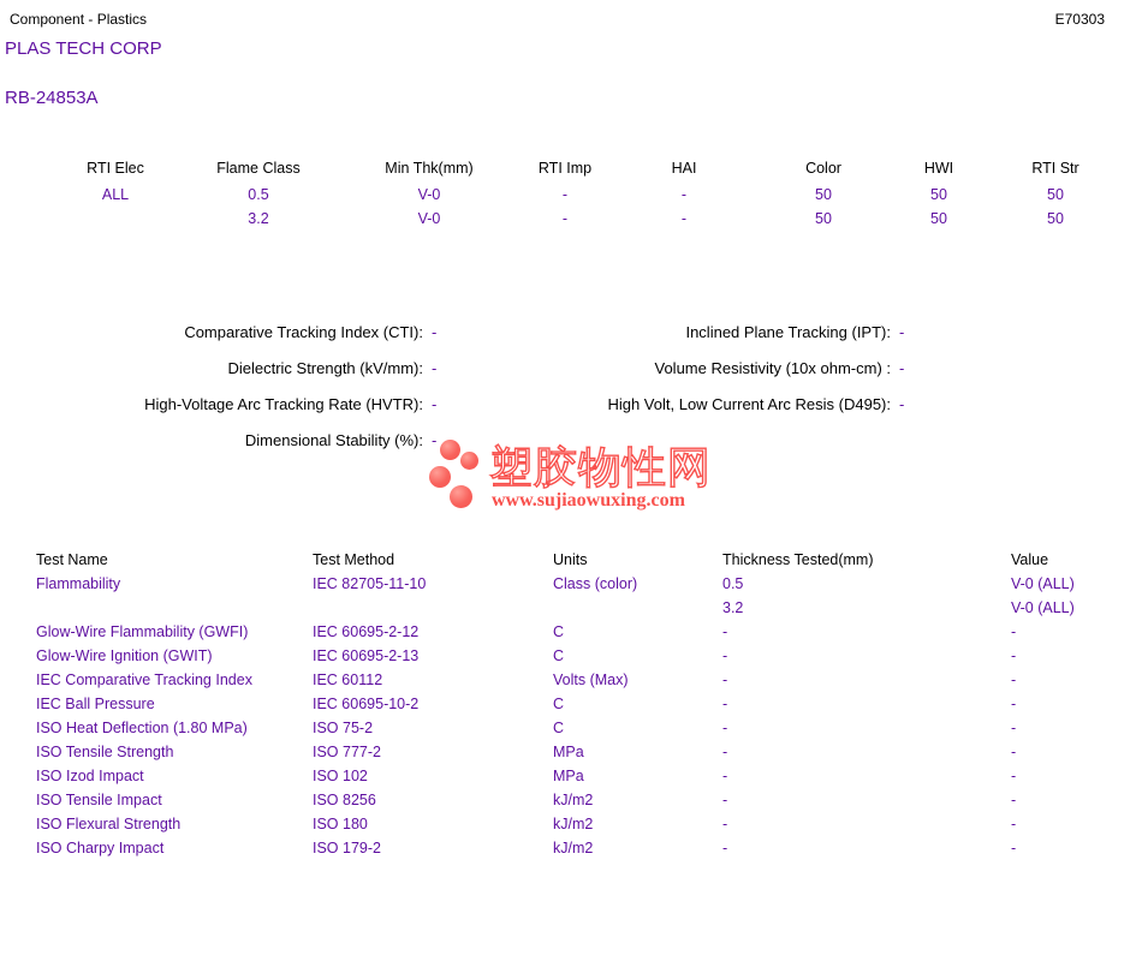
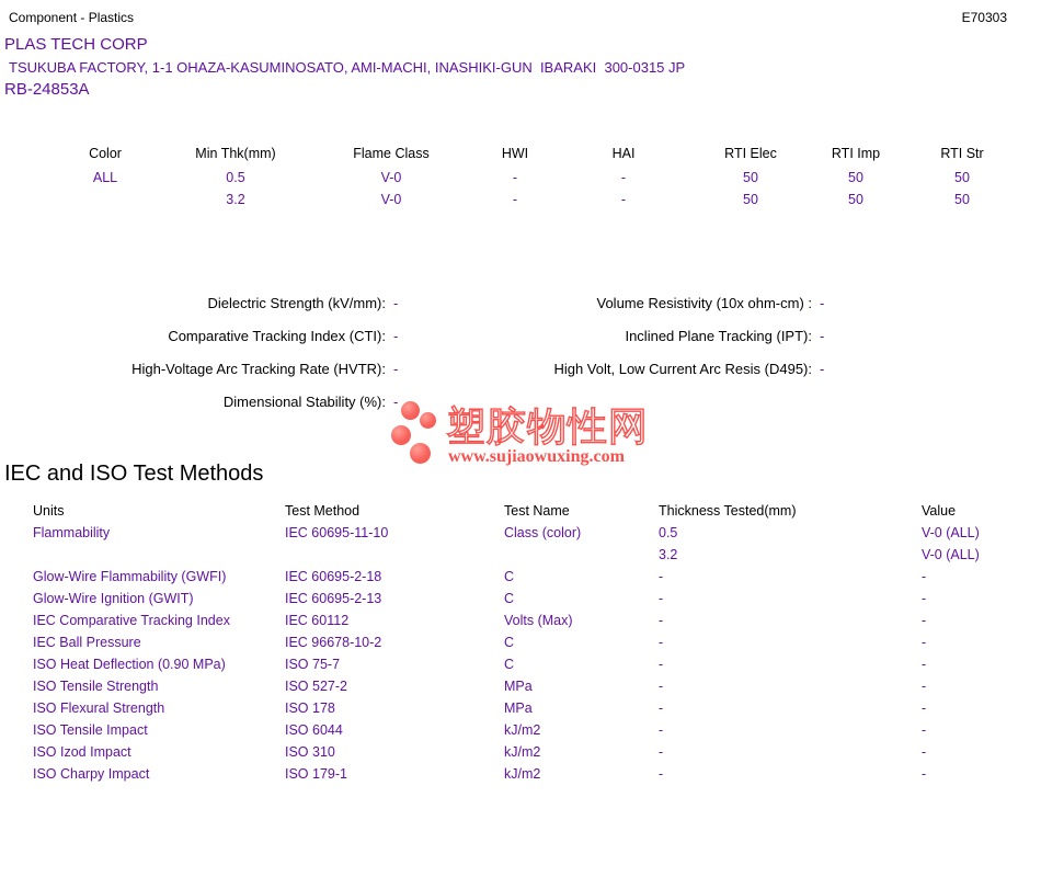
  Component - Plastics
  E70303
  PLAS TECH CORP
+ TSUKUBA FACTORY, 1-1 OHAZA-KASUMINOSATO, AMI-MACHI, INASHIKI-GUN IBARAKI 300-0315 JP
  RB-24853A
- RTI Elec
+ Color
  ALL
- Flame Class
+ Min Thk(mm)
  0.5
  3.2
- Min Thk(mm)
+ Flame Class
  V-0
  V-0
- RTI Imp
+ HWI
  -
  -
  HAI
  -
  -
- Color
+ RTI Elec
  50
  50
- HWI
+ RTI Imp
  50
  50
  RTI Str
  50
  50
- Comparative Tracking Index (CTI):
+ Dielectric Strength (kV/mm):
  -
- Dielectric Strength (kV/mm):
+ Comparative Tracking Index (CTI):
  -
  High-Voltage Arc Tracking Rate (HVTR):
  -
  Dimensional Stability (%):
  -
- Inclined Plane Tracking (IPT):
+ Volume Resistivity (10x ohm-cm) :
  -
- Volume Resistivity (10x ohm-cm) :
+ Inclined Plane Tracking (IPT):
  -
  High Volt, Low Current Arc Resis (D495):
  -
  塑胶物性网
  www.sujiaowuxing.com
+ IEC and ISO Test Methods
- Test Name
+ Units
  Flammability
  Glow-Wire Flammability (GWFI)
  Glow-Wire Ignition (GWIT)
  IEC Comparative Tracking Index
  IEC Ball Pressure
- ISO Heat Deflection (1.80 MPa)
+ ISO Heat Deflection (0.90 MPa)
  ISO Tensile Strength
- ISO Izod Impact
+ ISO Flexural Strength
  ISO Tensile Impact
- ISO Flexural Strength
+ ISO Izod Impact
  ISO Charpy Impact
  Test Method
- IEC 82705-11-10
+ IEC 60695-11-10
- IEC 60695-2-12
+ IEC 60695-2-18
  IEC 60695-2-13
  IEC 60112
- IEC 60695-10-2
+ IEC 96678-10-2
- ISO 75-2
+ ISO 75-7
- ISO 777-2
+ ISO 527-2
- ISO 102
+ ISO 178
- ISO 8256
+ ISO 6044
- ISO 180
+ ISO 310
- ISO 179-2
+ ISO 179-1
- Units
+ Test Name
  Class (color)
  C
  C
  Volts (Max)
  C
  C
  MPa
  MPa
  kJ/m2
  kJ/m2
  kJ/m2
  Thickness Tested(mm)
  0.5
  3.2
  -
  -
  -
  -
  -
  -
  -
  -
  -
  -
  Value
  V-0 (ALL)
  V-0 (ALL)
  -
  -
  -
  -
  -
  -
  -
  -
  -
  -
